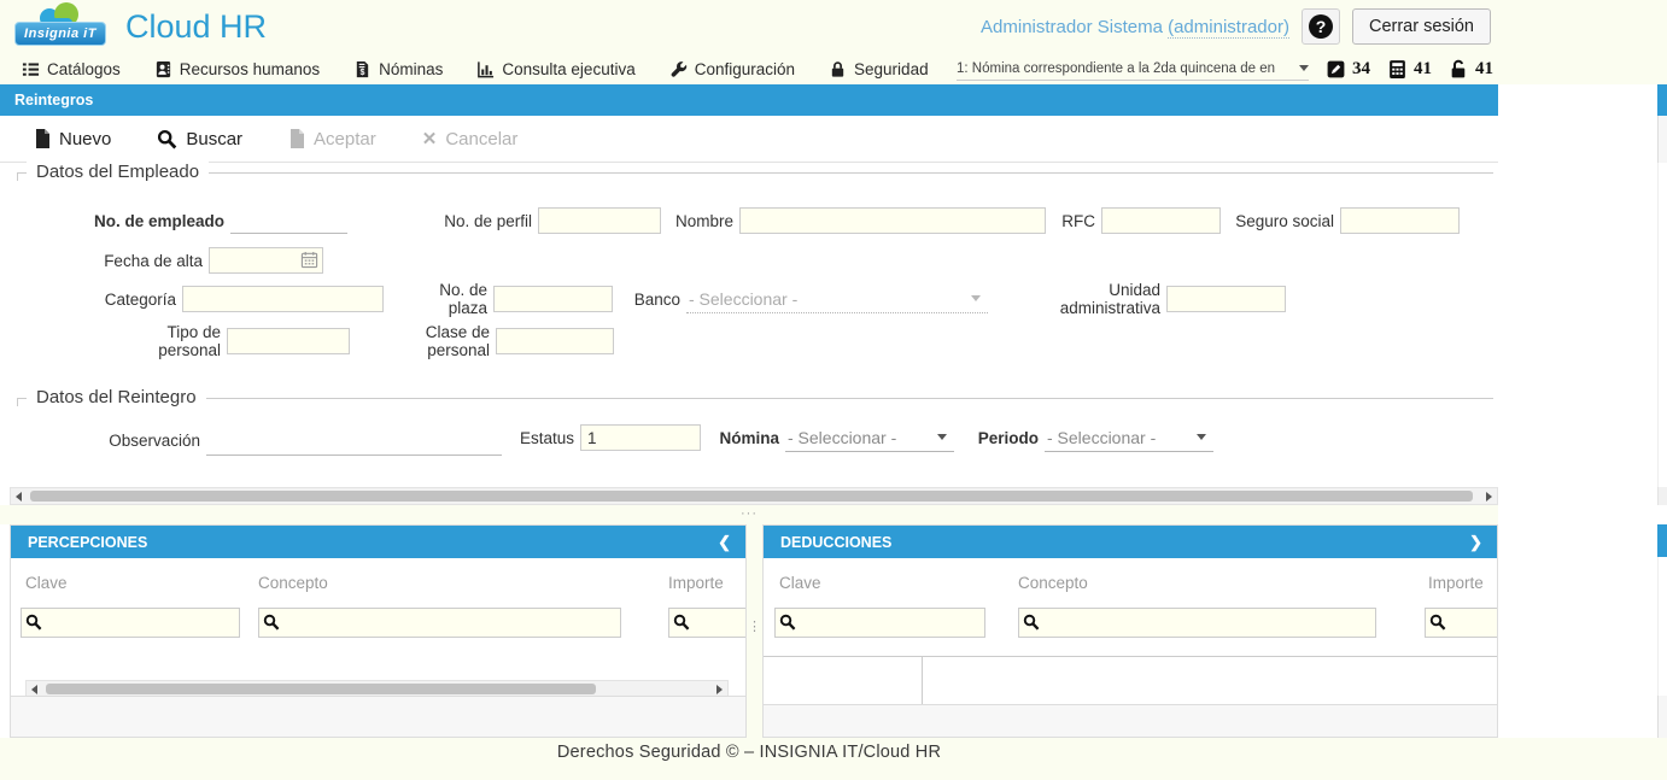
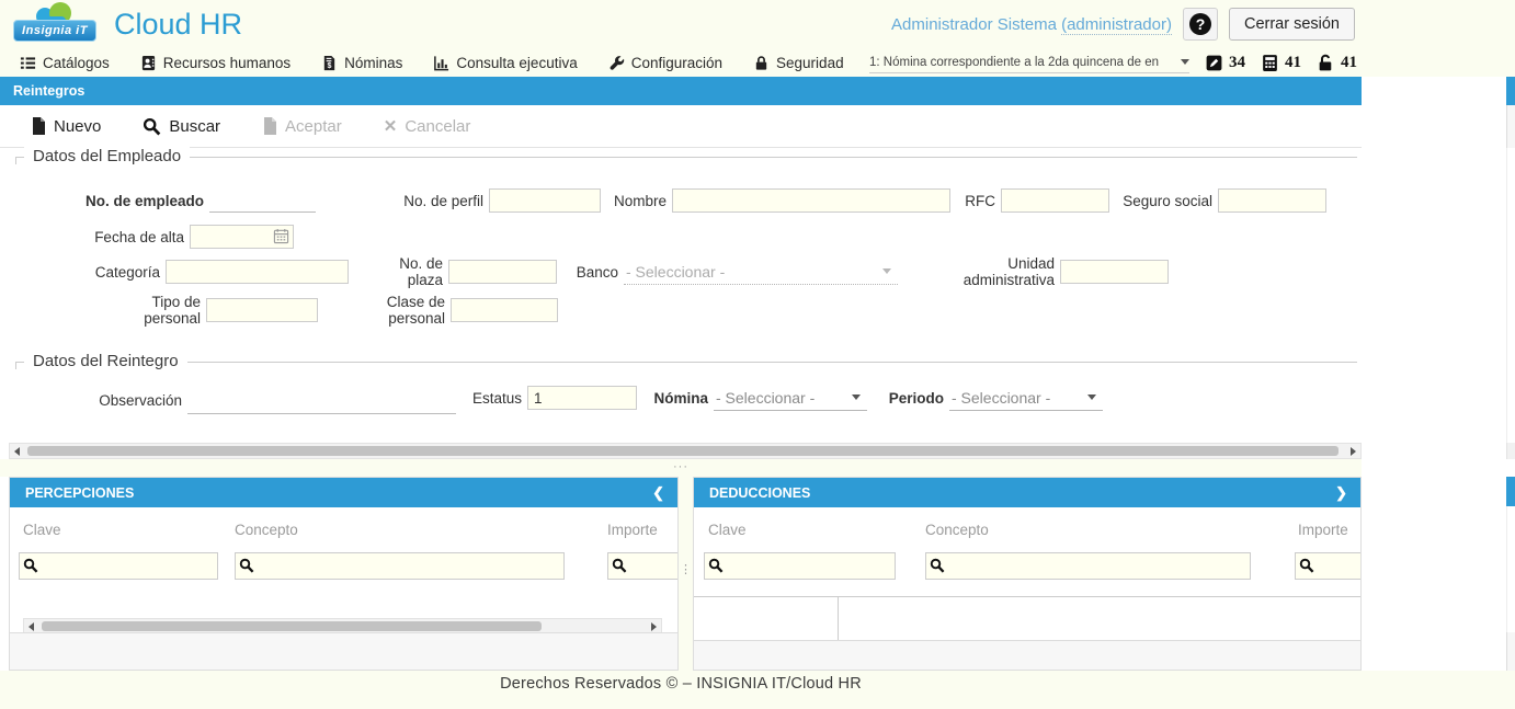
  Insignia iT
  Cloud HR
  Administrador Sistema (administrador)
  ?
  Cerrar sesión
  Catálogos
  Recursos humanos
  Nóminas
  Consulta ejecutiva
  Configuración
  Seguridad
  1: Nómina correspondiente a la 2da quincena de en
  34
  41
  41
  Reintegros
  Nuevo
  Buscar
  Aceptar
  ✕
  Cancelar
  Datos del Empleado
  No. de empleado
  No. de perfil
  Nombre
  RFC
  Seguro social
  Fecha de alta
  Categoría
  No. de plaza
  Banco
  - Seleccionar -
  Unidad administrativa
  Tipo de personal
  Clase de personal
  Datos del Reintegro
  Observación
  Estatus
  1
  Nómina
  - Seleccionar -
  Periodo
  - Seleccionar -
  ···
  PERCEPCIONES
  ❮
  Clave
  Concepto
  Importe
  ⋮
  DEDUCCIONES
  ❯
  Clave
  Concepto
  Importe
- Derechos Seguridad © – INSIGNIA IT/Cloud HR
+ Derechos Reservados © – INSIGNIA IT/Cloud HR
